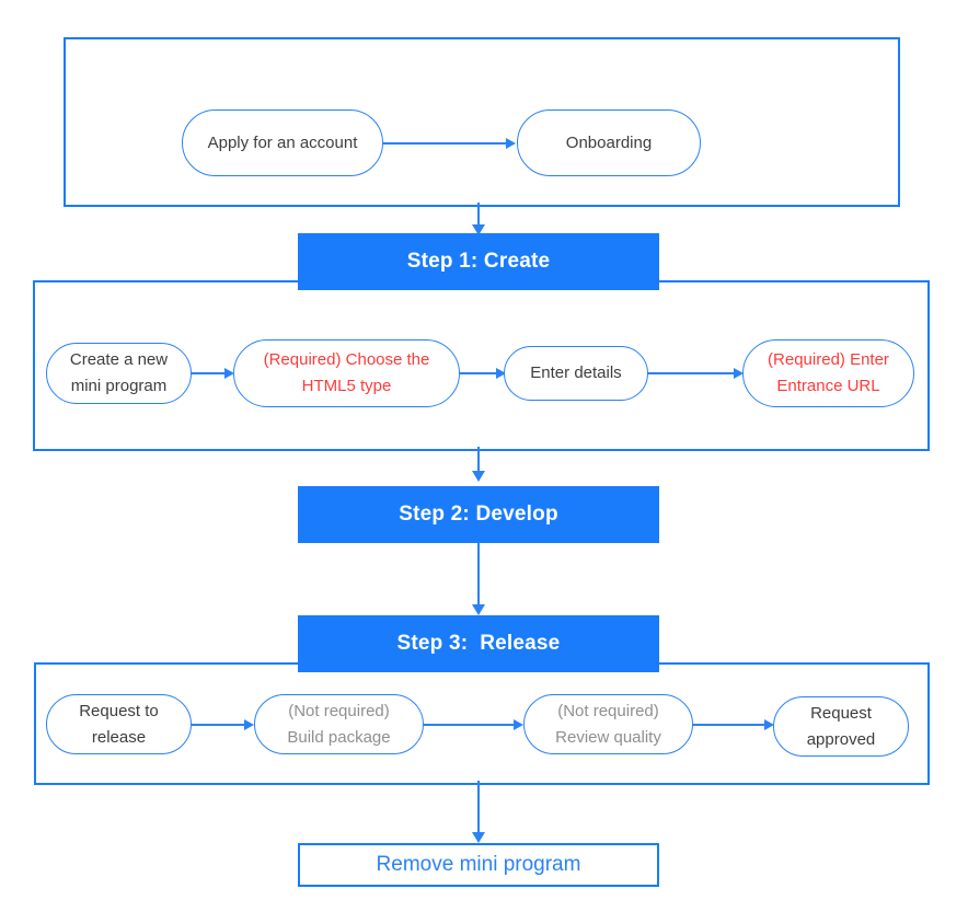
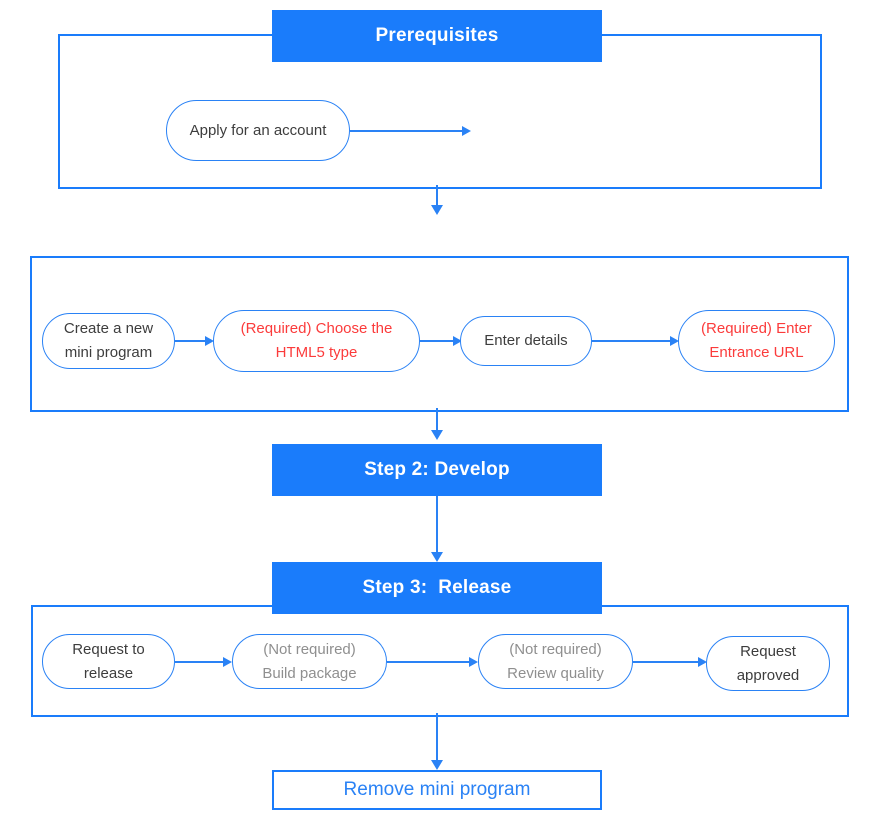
+ Prerequisites
  Apply for an account
- Onboarding
- Step 1: Create
  Create a new
  mini program
  (Required) Choose the
  HTML5 type
  Enter details
  (Required) Enter
  Entrance URL
  Step 2: Develop
  Step 3: Release
  Request to
  release
  (Not required)
  Build package
  (Not required)
  Review quality
  Request
  approved
  Remove mini program
